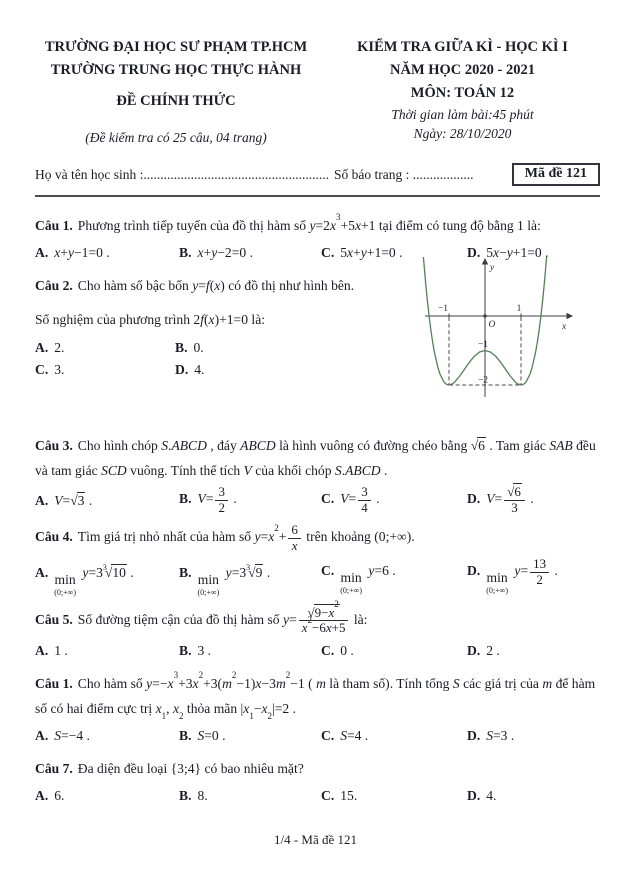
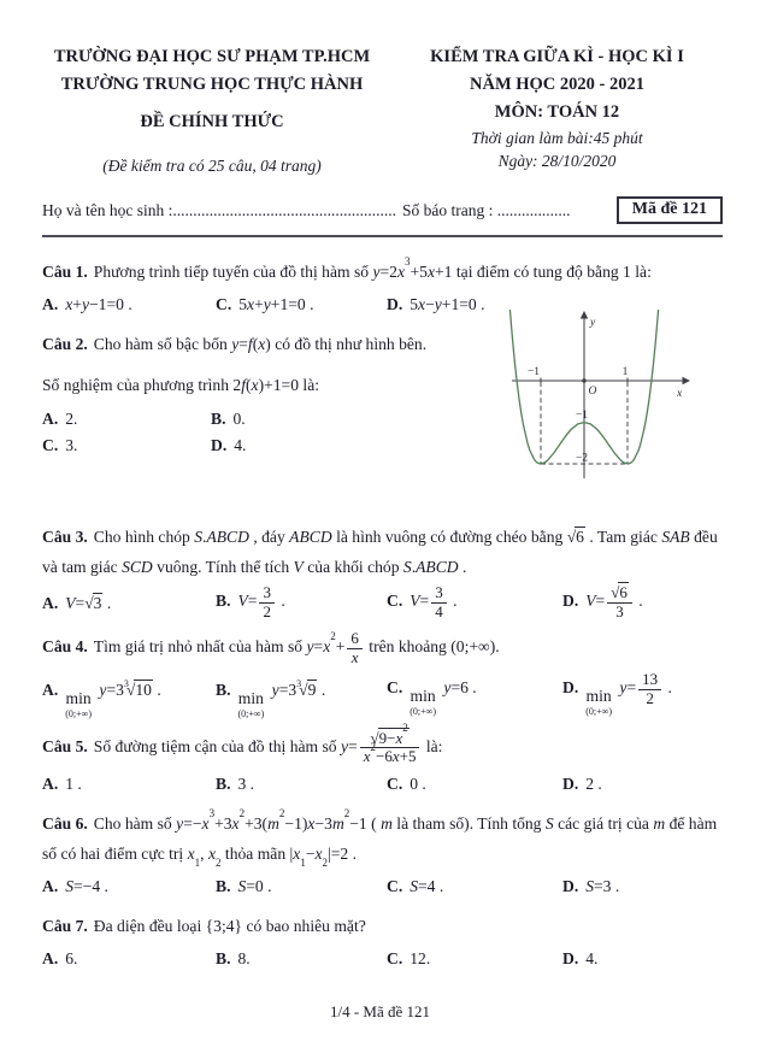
  TRƯỜNG ĐẠI HỌC SƯ PHẠM TP.HCM
  TRƯỜNG TRUNG HỌC THỰC HÀNH
  ĐỀ CHÍNH THỨC
  (Đề kiểm tra có 25 câu, 04 trang)
  KIỂM TRA GIỮA KÌ - HỌC KÌ I
  NĂM HỌC 2020 - 2021
  MÔN: TOÁN 12
  Thời gian làm bài:45 phút
  Ngày: 28/10/2020
  Họ và tên học sinh :.......................................................
  Số báo trang : ..................
  Mã đề 121
  Câu 1. Phương trình tiếp tuyến của đồ thị hàm số y=2x3+5x+1 tại điểm có tung độ bằng 1 là:
  A. x+y−1=0 .
- B. x+y−2=0 .
  C. 5x+y+1=0 .
  D. 5x−y+1=0 .
  Câu 2. Cho hàm số bậc bốn y=f(x) có đồ thị như hình bên.
  Số nghiệm của phương trình 2f(x)+1=0 là:
  A. 2.
  B. 0.
  C. 3.
  D. 4.
  y
  x
  O
  −1
  1
  −1
  −2
  Câu 3. Cho hình chóp S.ABCD , đáy ABCD là hình vuông có đường chéo bằng √6 . Tam giác SAB đều và tam giác SCD vuông. Tính thể tích V của khối chóp S.ABCD .
  A. V=√3 .
  B. V=
  3
  2
  .
  C. V=
  3
  4
  .
  D. V=
  √6
  3
  .
  Câu 4. Tìm giá trị nhỏ nhất của hàm số y=x2+
  6
  x
  trên khoảng (0;+∞).
  A.
  min
  (0;+∞)
  y=33√10 .
  B.
  min
  (0;+∞)
  y=33√9 .
  C.
  min
  (0;+∞)
  y=6 .
  D.
  min
  (0;+∞)
  y=
  13
  2
  .
  Câu 5. Số đường tiệm cận của đồ thị hàm số y=
  √9−x2
  x2−6x+5
  là:
  A. 1 .
  B. 3 .
  C. 0 .
  D. 2 .
- Câu 1. Cho hàm số y=−x3+3x2+3(m2−1)x−3m2−1 ( m là tham số). Tính tổng S các giá trị của m để hàm số có hai điểm cực trị x1, x2 thỏa mãn |x1−x2|=2 .
+ Câu 6. Cho hàm số y=−x3+3x2+3(m2−1)x−3m2−1 ( m là tham số). Tính tổng S các giá trị của m để hàm số có hai điểm cực trị x1, x2 thỏa mãn |x1−x2|=2 .
  A. S=−4 .
  B. S=0 .
  C. S=4 .
  D. S=3 .
  Câu 7. Đa diện đều loại {3;4} có bao nhiêu mặt?
  A. 6.
  B. 8.
- C. 15.
+ C. 12.
  D. 4.
  1/4 - Mã đề 121
